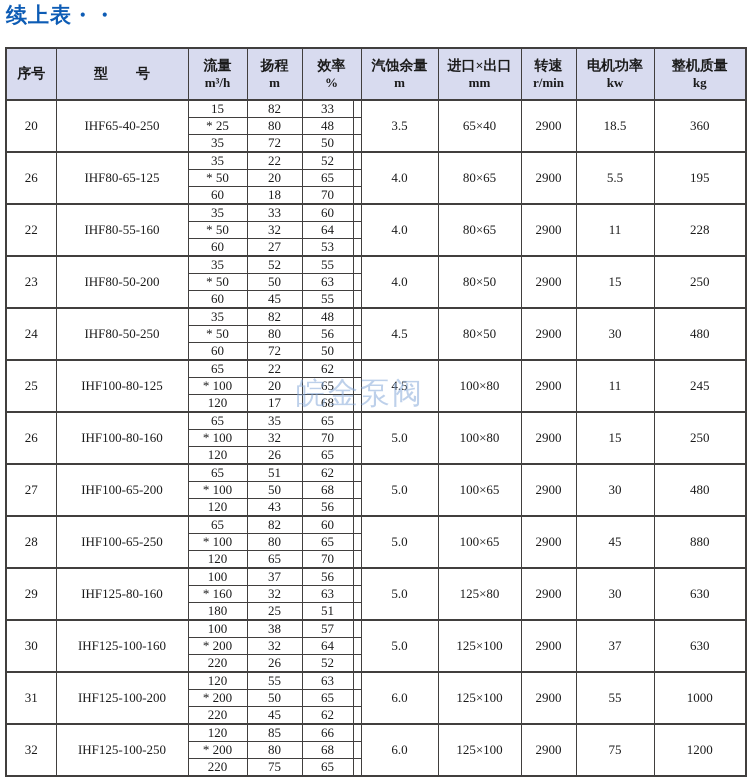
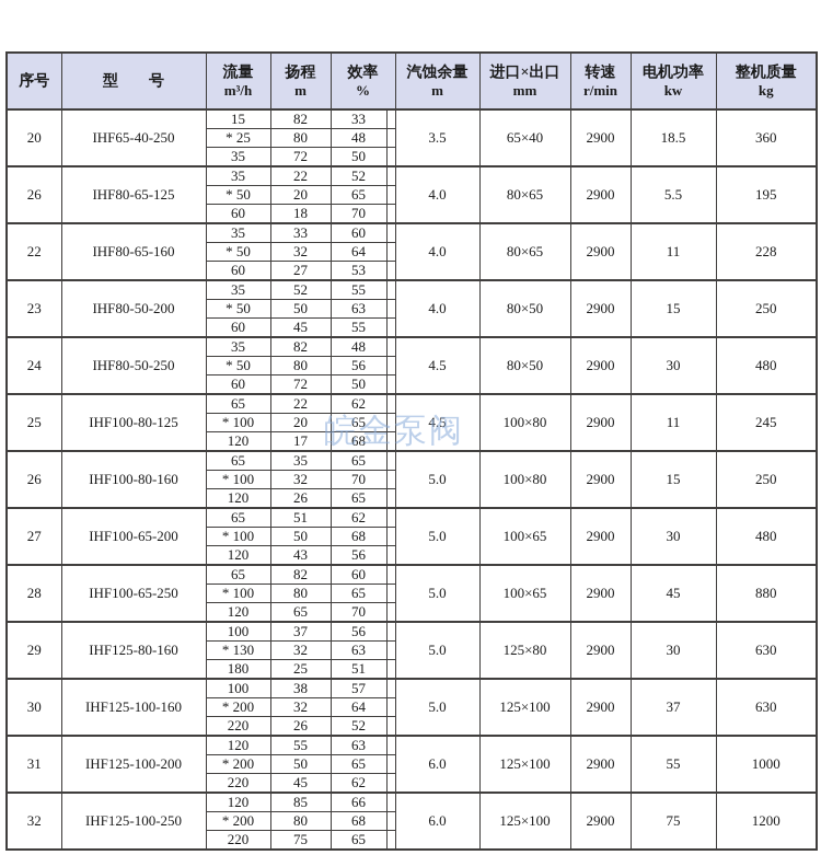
- 续上表・・
  皖金泵阀
  序号	型 号	流量m³/h	扬程m	效率%	汽蚀余量m	进口×出口mm	转速r/min	电机功率kw	整机质量kg
  20	IHF65-40-250	15	82	33		3.5	65×40	2900	18.5	360
  * 25	80	48
  35	72	50
  26	IHF80-65-125	35	22	52		4.0	80×65	2900	5.5	195
  * 50	20	65
  60	18	70
- 22	IHF80-55-160	35	33	60		4.0	80×65	2900	11	228
+ 22	IHF80-65-160	35	33	60		4.0	80×65	2900	11	228
  * 50	32	64
  60	27	53
  23	IHF80-50-200	35	52	55		4.0	80×50	2900	15	250
  * 50	50	63
  60	45	55
  24	IHF80-50-250	35	82	48		4.5	80×50	2900	30	480
  * 50	80	56
  60	72	50
  25	IHF100-80-125	65	22	62		4.5	100×80	2900	11	245
  * 100	20	65
  120	17	68
  26	IHF100-80-160	65	35	65		5.0	100×80	2900	15	250
  * 100	32	70
  120	26	65
  27	IHF100-65-200	65	51	62		5.0	100×65	2900	30	480
  * 100	50	68
  120	43	56
  28	IHF100-65-250	65	82	60		5.0	100×65	2900	45	880
  * 100	80	65
  120	65	70
  29	IHF125-80-160	100	37	56		5.0	125×80	2900	30	630
- * 160	32	63
+ * 130	32	63
  180	25	51
  30	IHF125-100-160	100	38	57		5.0	125×100	2900	37	630
  * 200	32	64
  220	26	52
  31	IHF125-100-200	120	55	63		6.0	125×100	2900	55	1000
  * 200	50	65
  220	45	62
  32	IHF125-100-250	120	85	66		6.0	125×100	2900	75	1200
  * 200	80	68
  220	75	65
